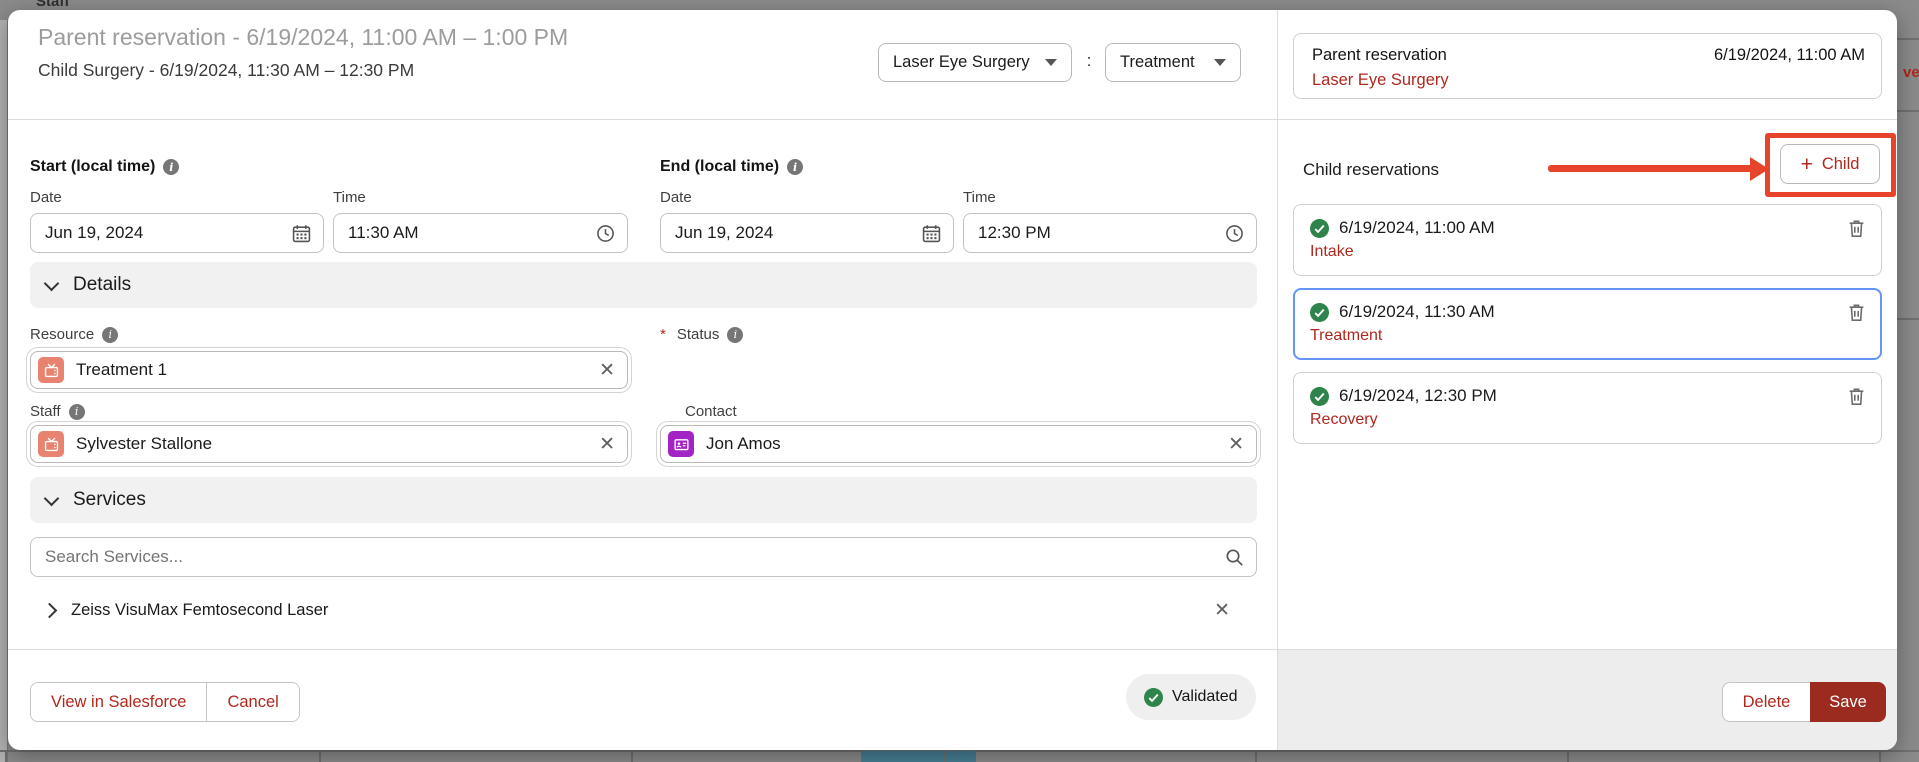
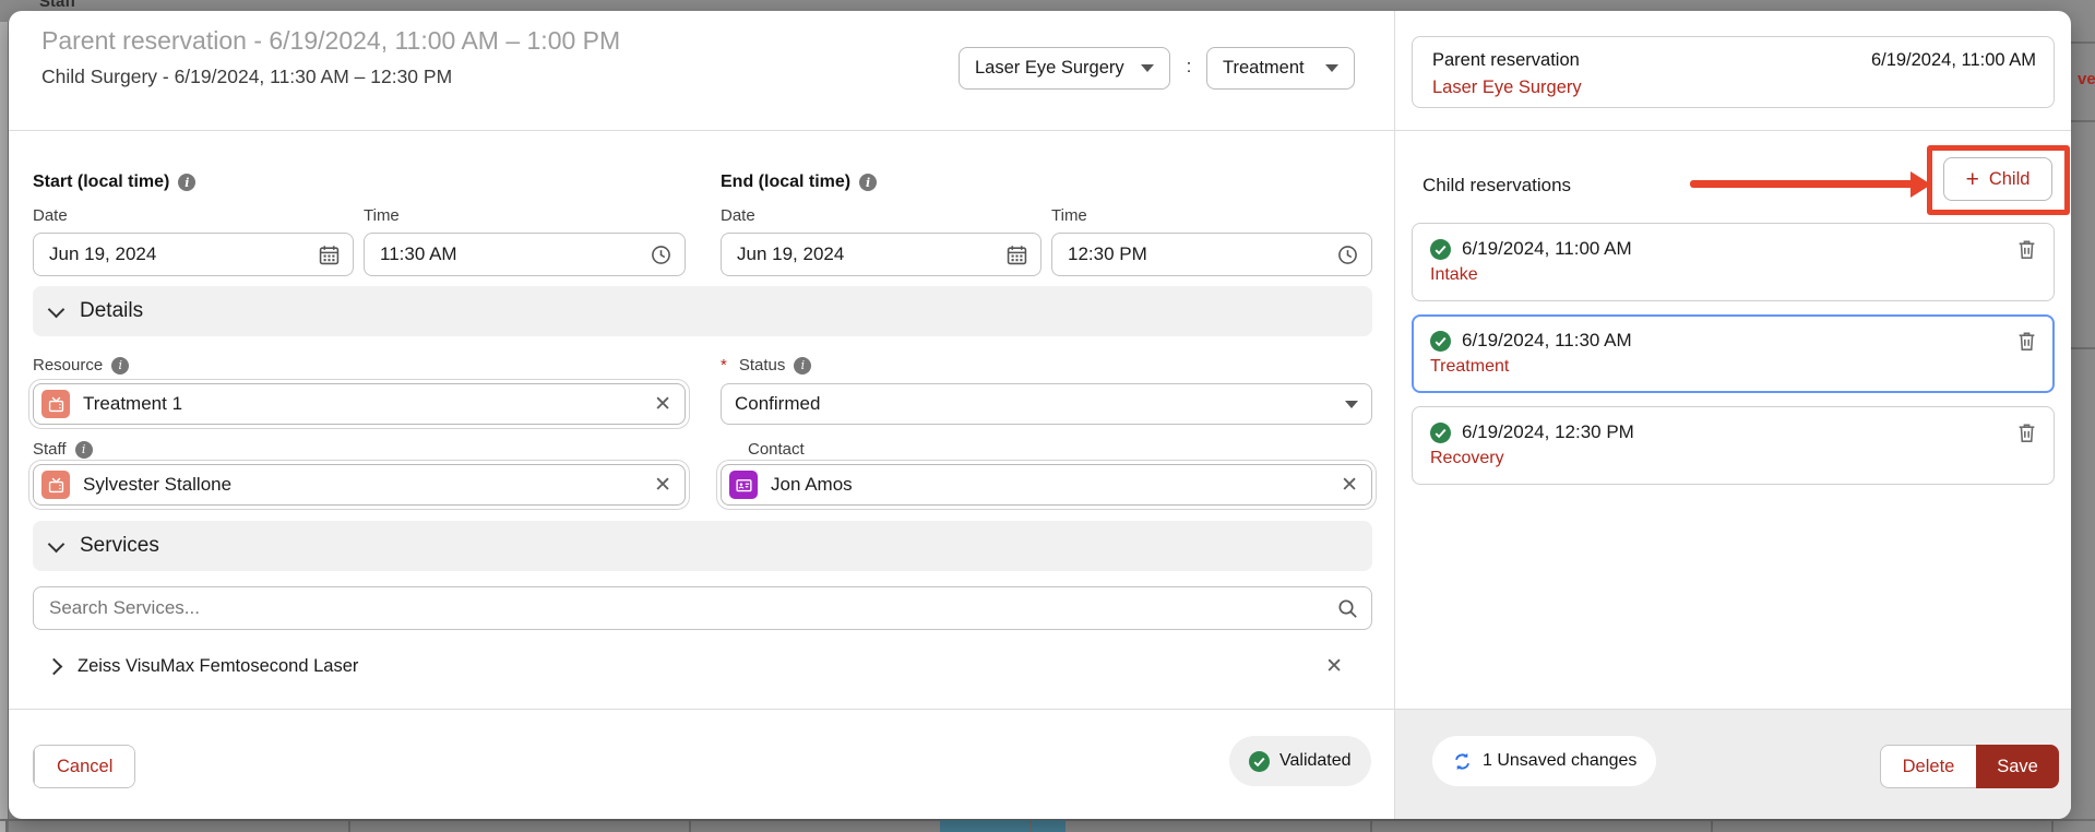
  Staff
  ve
  Parent reservation - 6/19/2024, 11:00 AM – 1:00 PM
  Child Surgery - 6/19/2024, 11:30 AM – 12:30 PM
  Laser Eye Surgery
  :
  Treatment
  Start (local time)
  i
  End (local time)
  i
  Date
  Time
  Date
  Time
  Jun 19, 2024
  11:30 AM
  Jun 19, 2024
  12:30 PM
  Details
  Resource
  i
  *
  Status
  i
  Treatment 1
  ✕
+ Confirmed
  Staff
  i
  Contact
  Sylvester Stallone
  ✕
  Jon Amos
  ✕
  Services
  Search Services...
  Zeiss VisuMax Femtosecond Laser
  ✕
- View in Salesforce
  Cancel
  Validated
  Parent reservation
  6/19/2024, 11:00 AM
  Laser Eye Surgery
  Child reservations
  +
  Child
  6/19/2024, 11:00 AM
  Intake
  6/19/2024, 11:30 AM
  Treatment
  6/19/2024, 12:30 PM
  Recovery
+ 1 Unsaved changes
  Delete
  Save
